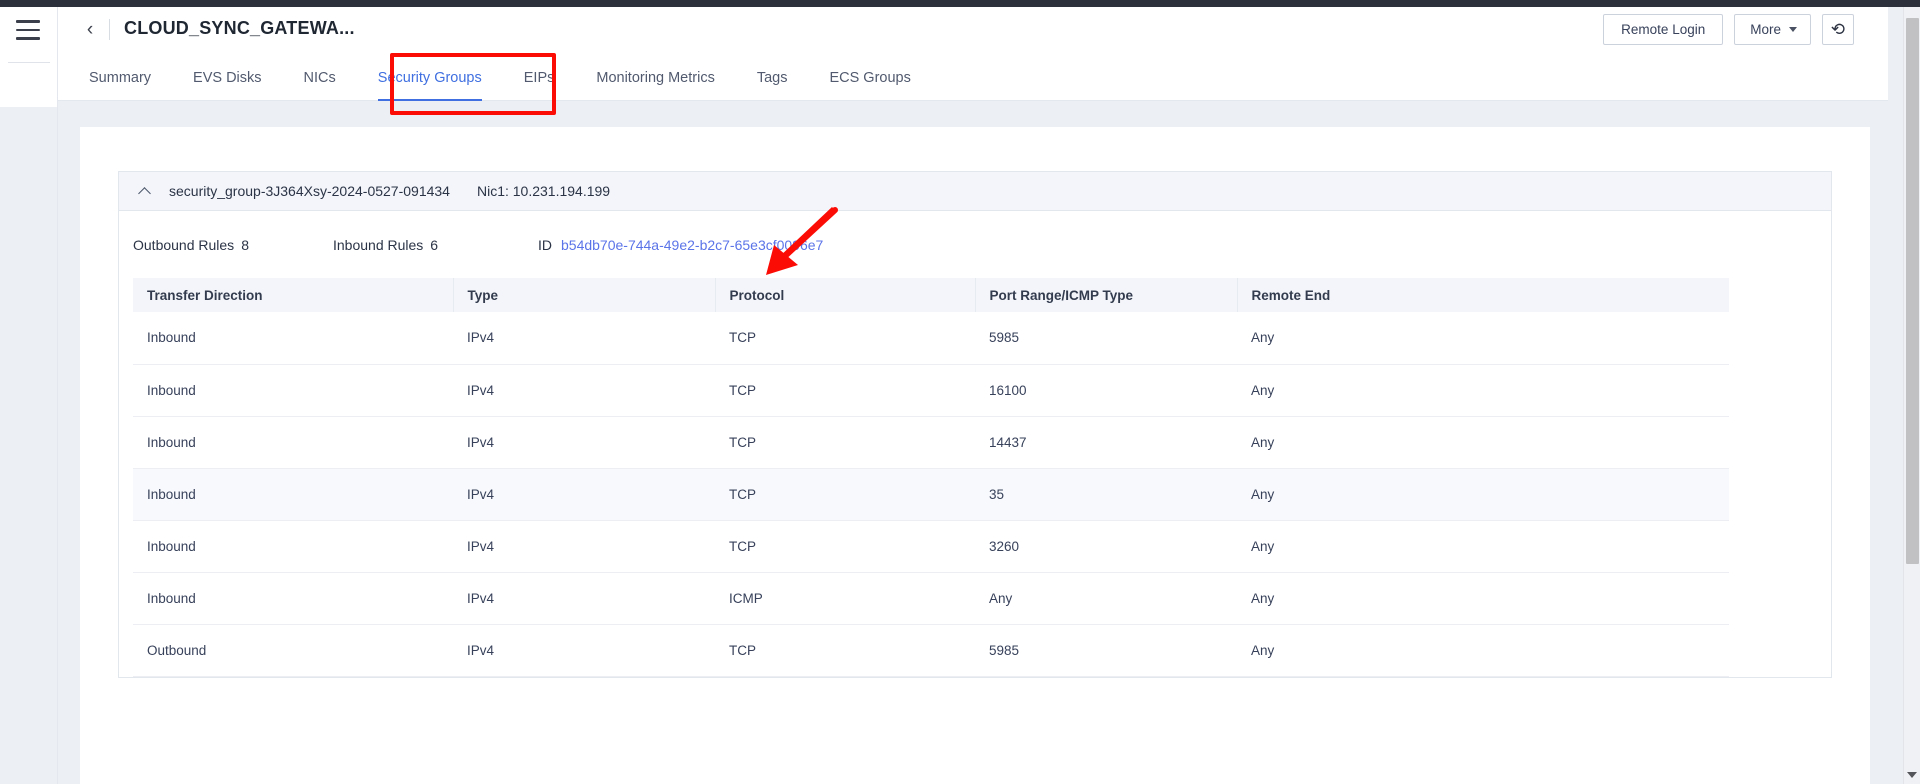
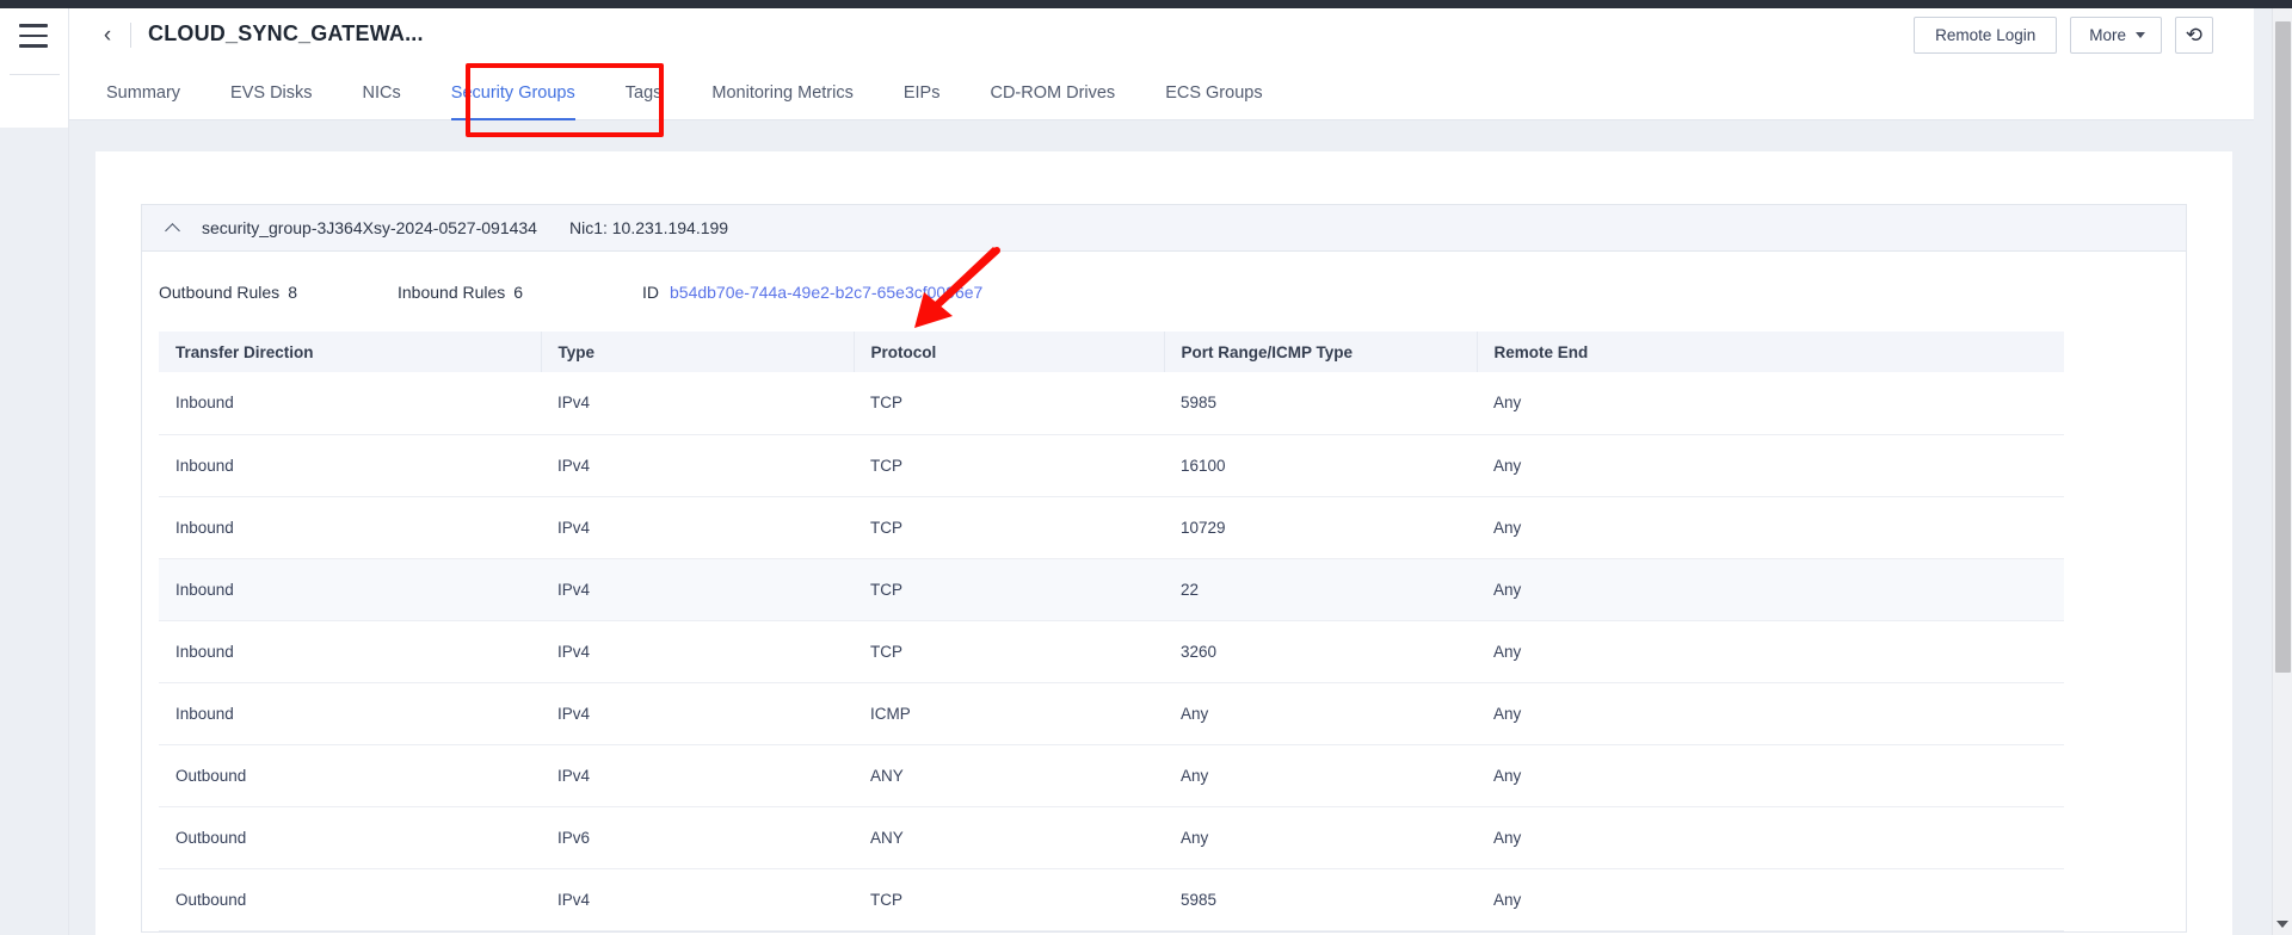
  ‹
  CLOUD_SYNC_GATEWA...
  Remote Login
  More
  Summary
  EVS Disks
  NICs
  Security Groups
- EIPs
+ Tags
  Monitoring Metrics
- Tags
+ EIPs
+ CD-ROM Drives
  ECS Groups
  security_group-3J364Xsy-2024-0527-091434
  Nic1: 10.231.194.199
  Outbound Rules 8
  Inbound Rules 6
  ID b54db70e-744a-49e2-b2c7-65e3cf006e7
  Transfer Direction	Type	Protocol	Port Range/ICMP Type	Remote End
  Inbound	IPv4	TCP	5985	Any
  Inbound	IPv4	TCP	16100	Any
- Inbound	IPv4	TCP	14437	Any
+ Inbound	IPv4	TCP	10729	Any
- Inbound	IPv4	TCP	35	Any
+ Inbound	IPv4	TCP	22	Any
  Inbound	IPv4	TCP	3260	Any
  Inbound	IPv4	ICMP	Any	Any
+ Outbound	IPv4	ANY	Any	Any
+ Outbound	IPv6	ANY	Any	Any
  Outbound	IPv4	TCP	5985	Any
